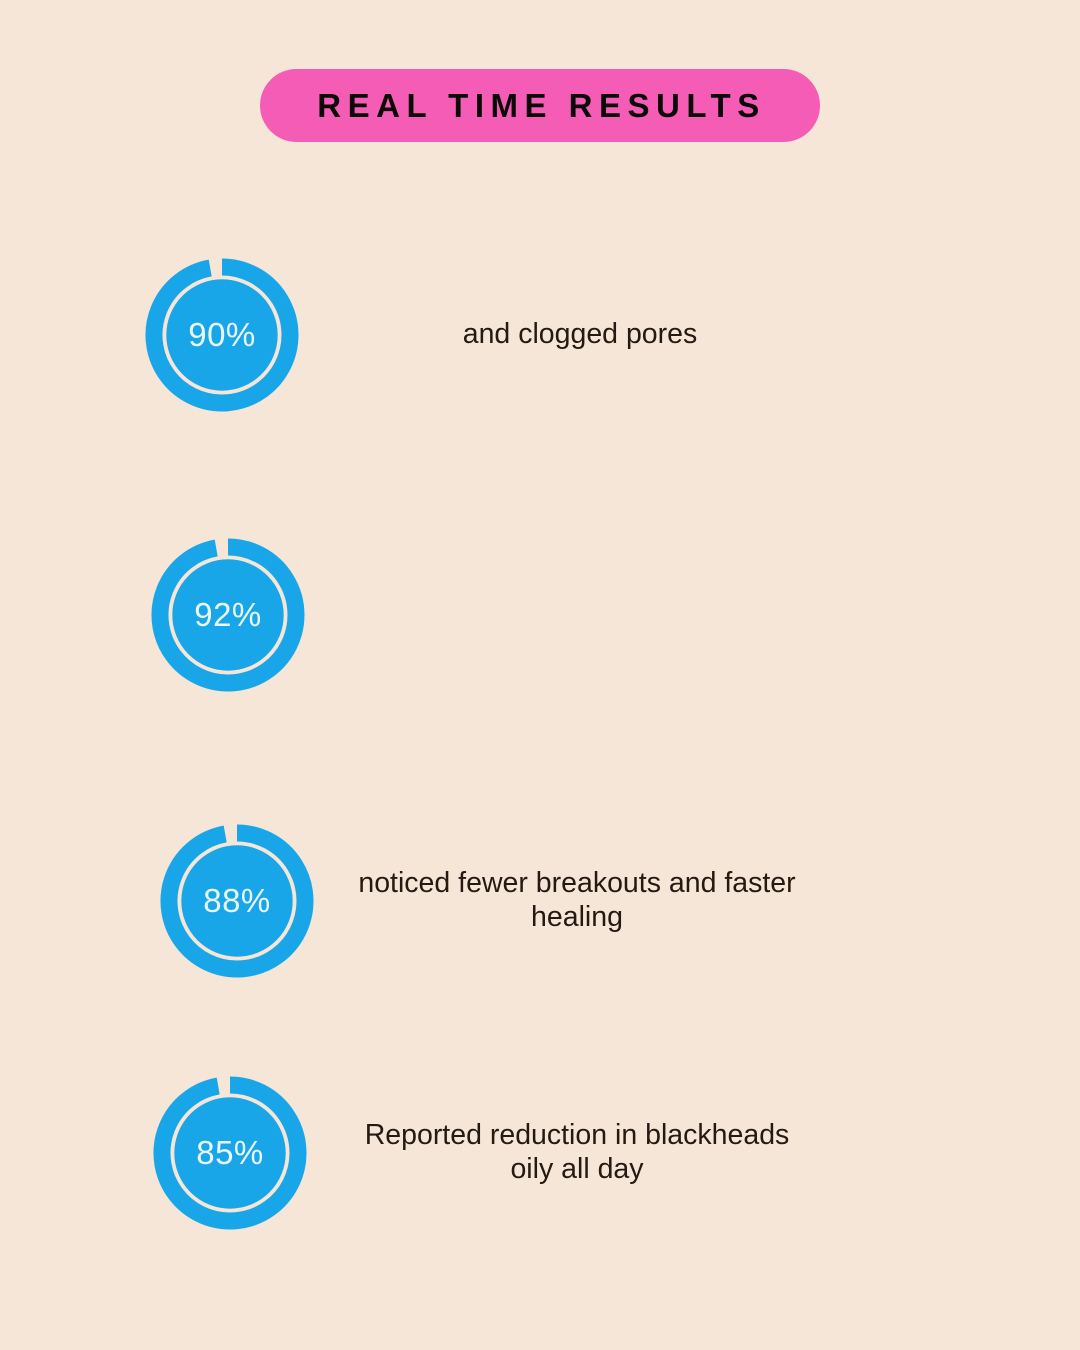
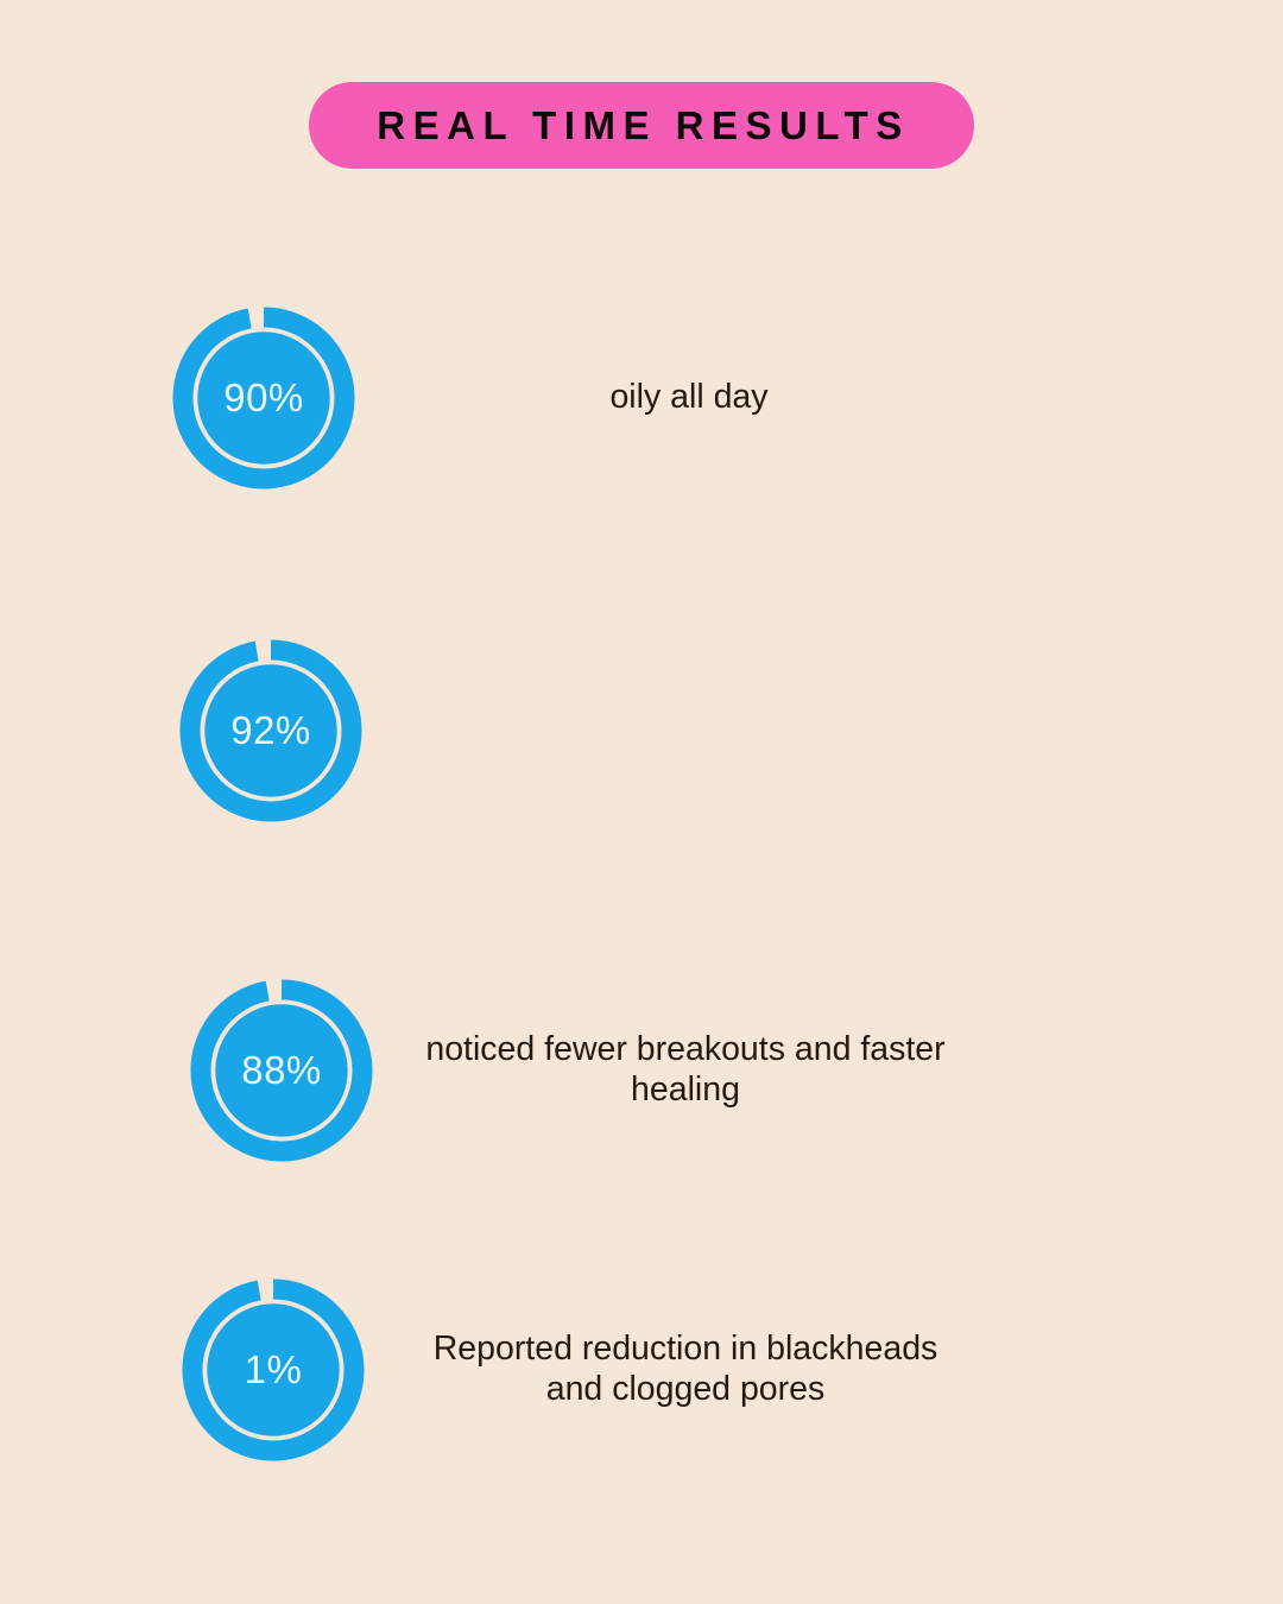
  REAL TIME RESULTS
  90%
- and clogged pores
+ oily all day
  92%
  88%
  noticed fewer breakouts and faster
  healing
- 85%
+ 1%
  Reported reduction in blackheads
- oily all day
+ and clogged pores
